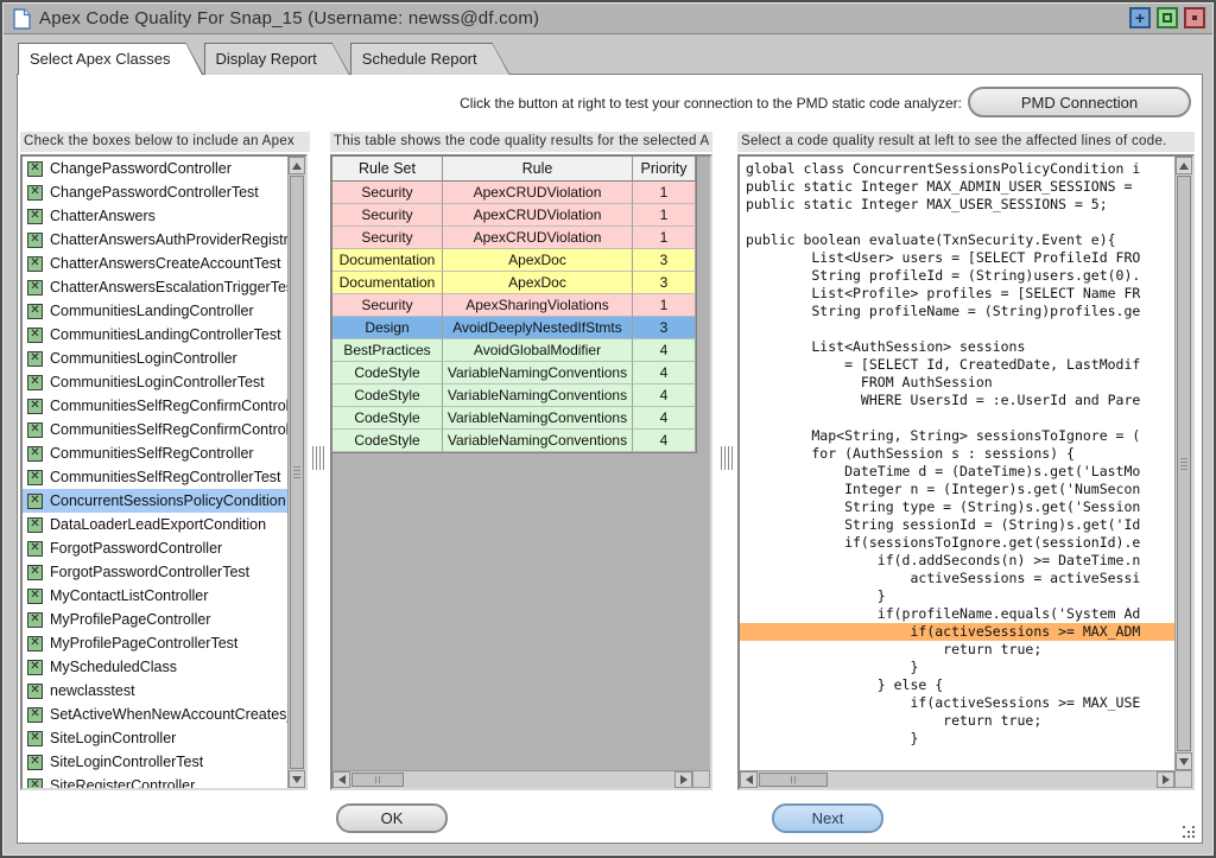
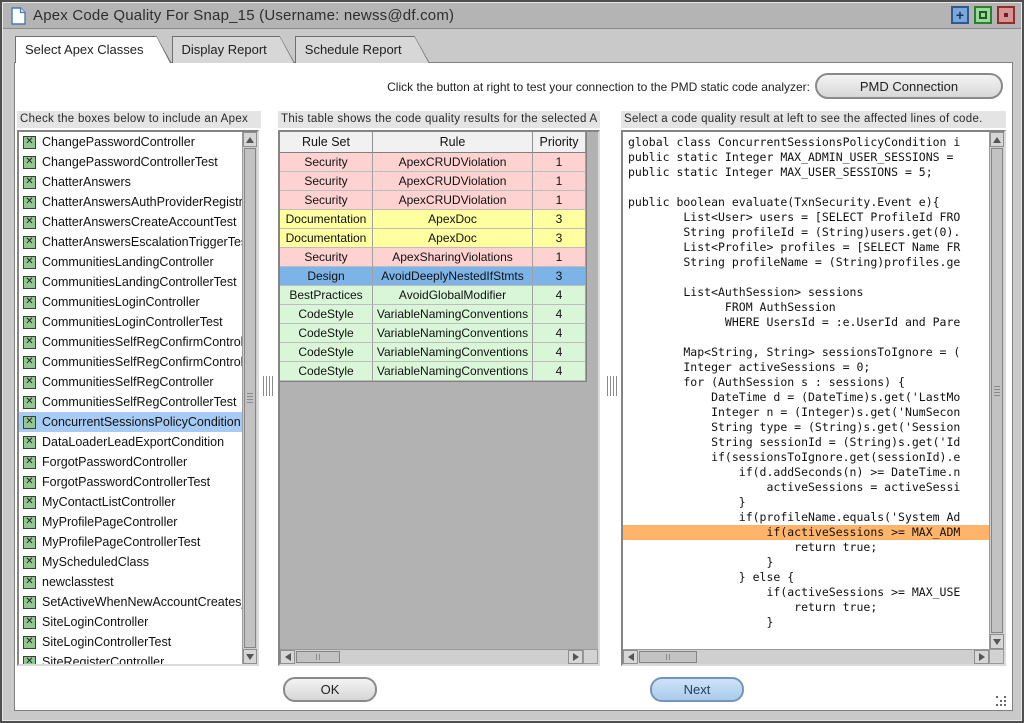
  Apex Code Quality For Snap_15 (Username: newss@df.com)
  +
  Select Apex Classes
  Display Report
  Schedule Report
  Click the button at right to test your connection to the PMD static code analyzer:
  PMD Connection
  Check the boxes below to include an Apex
  This table shows the code quality results for the selected A
  Select a code quality result at left to see the affected lines of code.
  ✕
  ChangePasswordController
  ✕
  ChangePasswordControllerTest
  ✕
  ChatterAnswers
  ✕
  ChatterAnswersAuthProviderRegistr
  ✕
  ChatterAnswersCreateAccountTest
  ✕
  ChatterAnswersEscalationTriggerTe
  ✕
  CommunitiesLandingController
  ✕
  CommunitiesLandingControllerTest
  ✕
  CommunitiesLoginController
  ✕
  CommunitiesLoginControllerTest
  ✕
  CommunitiesSelfRegConfirmContro
  ✕
  CommunitiesSelfRegConfirmContro
  ✕
  CommunitiesSelfRegController
  ✕
  CommunitiesSelfRegControllerTest
  ✕
  ConcurrentSessionsPolicyCondition
  ✕
  DataLoaderLeadExportCondition
  ✕
  ForgotPasswordController
  ✕
  ForgotPasswordControllerTest
  ✕
  MyContactListController
  ✕
  MyProfilePageController
  ✕
  MyProfilePageControllerTest
  ✕
  MyScheduledClass
  ✕
  newclasstest
  ✕
  SetActiveWhenNewAccountCreates
  ✕
  SiteLoginController
  ✕
  SiteLoginControllerTest
  ✕
  SiteRegisterController
  Rule Set
  Rule
  Priority
  Security
  ApexCRUDViolation
  1
  Security
  ApexCRUDViolation
  1
  Security
  ApexCRUDViolation
  1
  Documentation
  ApexDoc
  3
  Documentation
  ApexDoc
  3
  Security
  ApexSharingViolations
  1
  Design
  AvoidDeeplyNestedIfStmts
  3
  BestPractices
  AvoidGlobalModifier
  4
  CodeStyle
  VariableNamingConventions
  4
  CodeStyle
  VariableNamingConventions
  4
  CodeStyle
  VariableNamingConventions
  4
  CodeStyle
  VariableNamingConventions
  4
  global class ConcurrentSessionsPolicyCondition i
  public static Integer MAX_ADMIN_USER_SESSIONS =
  public static Integer MAX_USER_SESSIONS = 5;
  public boolean evaluate(TxnSecurity.Event e){
  List<User> users = [SELECT ProfileId FRO
  String profileId = (String)users.get(0).
  List<Profile> profiles = [SELECT Name FR
  String profileName = (String)profiles.ge
  List<AuthSession> sessions
- = [SELECT Id, CreatedDate, LastModif
  FROM AuthSession
  WHERE UsersId = :e.UserId and Pare
  Map<String, String> sessionsToIgnore = (
+ Integer activeSessions = 0;
  for (AuthSession s : sessions) {
  DateTime d = (DateTime)s.get('LastMo
  Integer n = (Integer)s.get('NumSecon
  String type = (String)s.get('Session
  String sessionId = (String)s.get('Id
  if(sessionsToIgnore.get(sessionId).e
  if(d.addSeconds(n) >= DateTime.n
  activeSessions = activeSessi
  }
  if(profileName.equals('System Ad
  if(activeSessions >= MAX_ADM
  return true;
  }
  } else {
  if(activeSessions >= MAX_USE
  return true;
  }
  OK
  Next
